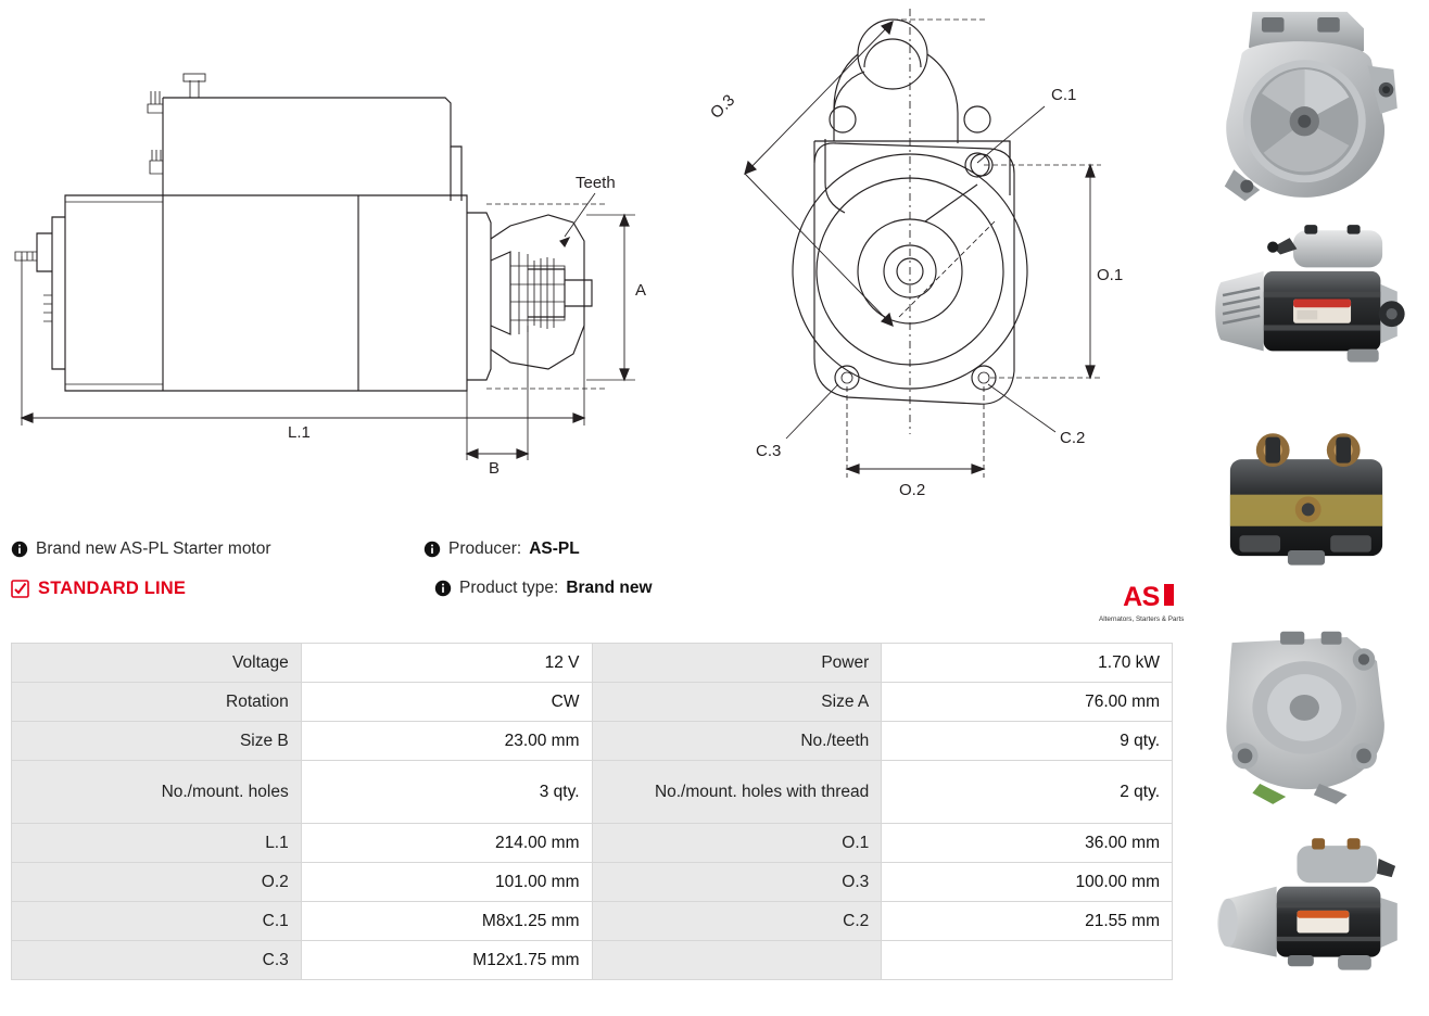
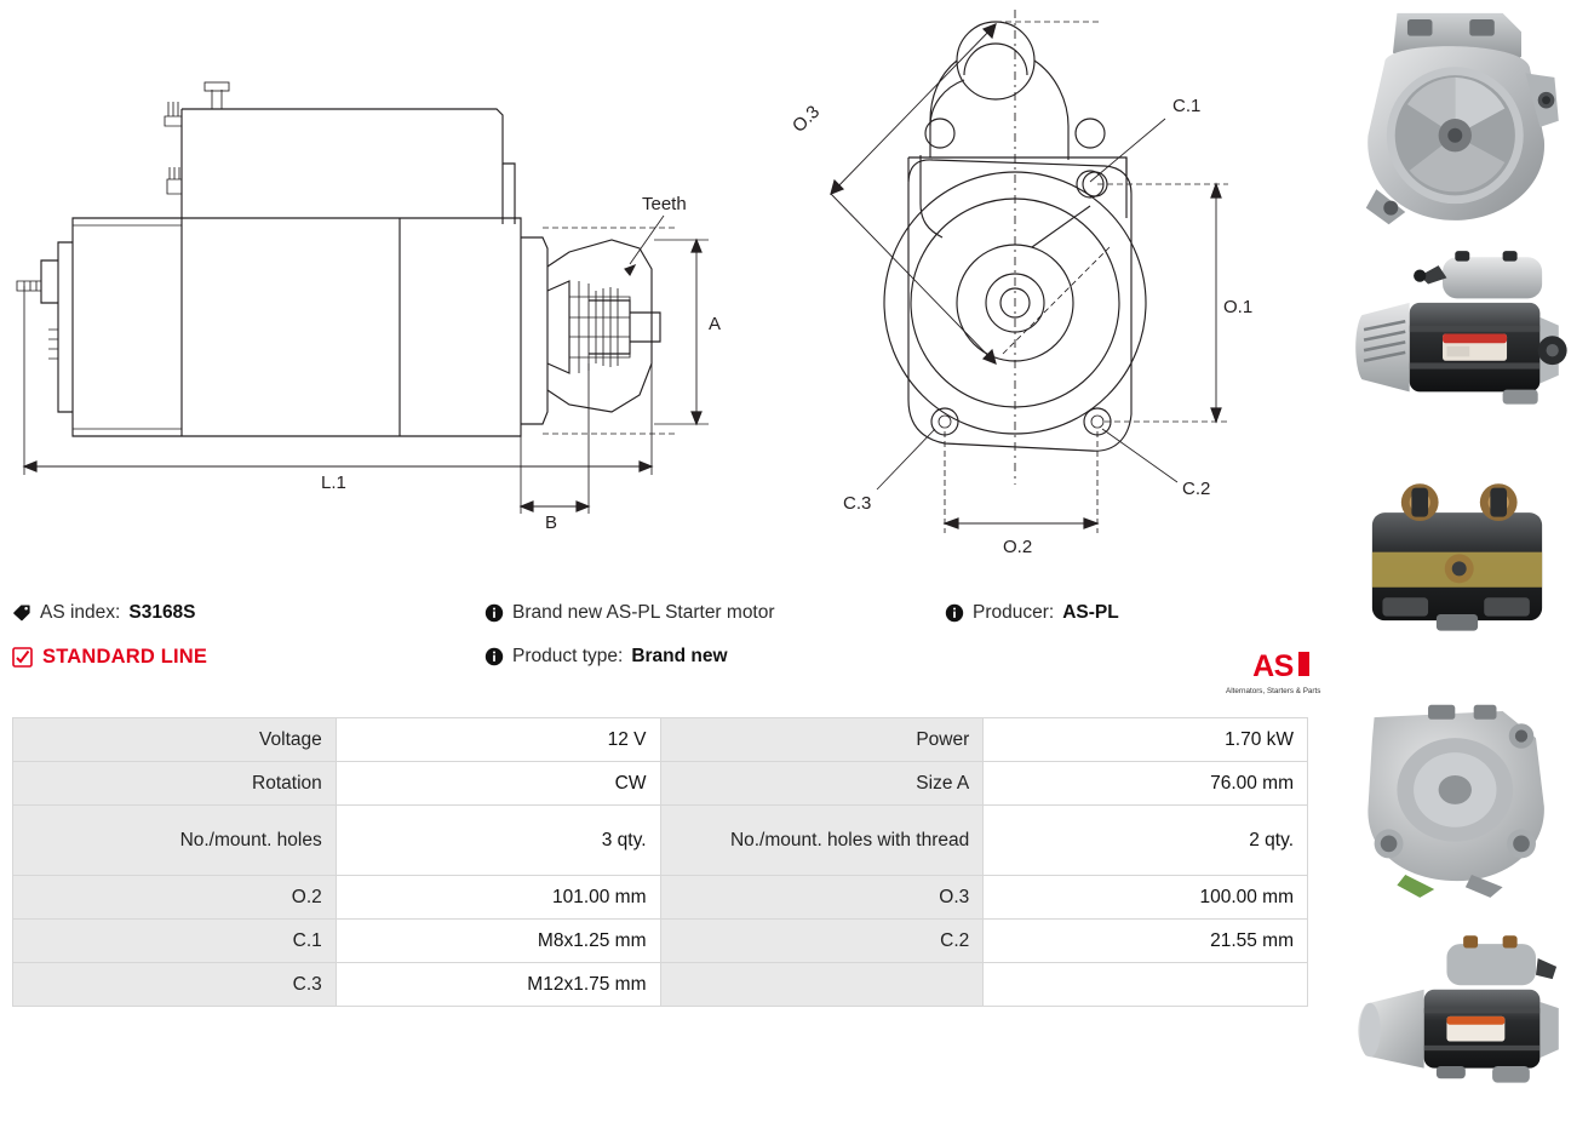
  Teeth
  A
  L.1
  B
  O.1
  O.2
  C.1
  C.2
  C.3
+ AS index:
+ S3168S
  Brand new AS-PL Starter motor
  Producer:
  AS-PL
  STANDARD LINE
  Product type:
  Brand new
  AS
  Voltage	12 V	Power	1.70 kW
  Rotation	CW	Size A	76.00 mm
- Size B	23.00 mm	No./teeth	9 qty.
  No./mount. holes	3 qty.	No./mount. holes with thread	2 qty.
- L.1	214.00 mm	O.1	36.00 mm
  O.2	101.00 mm	O.3	100.00 mm
  C.1	M8x1.25 mm	C.2	21.55 mm
  C.3	M12x1.75 mm
